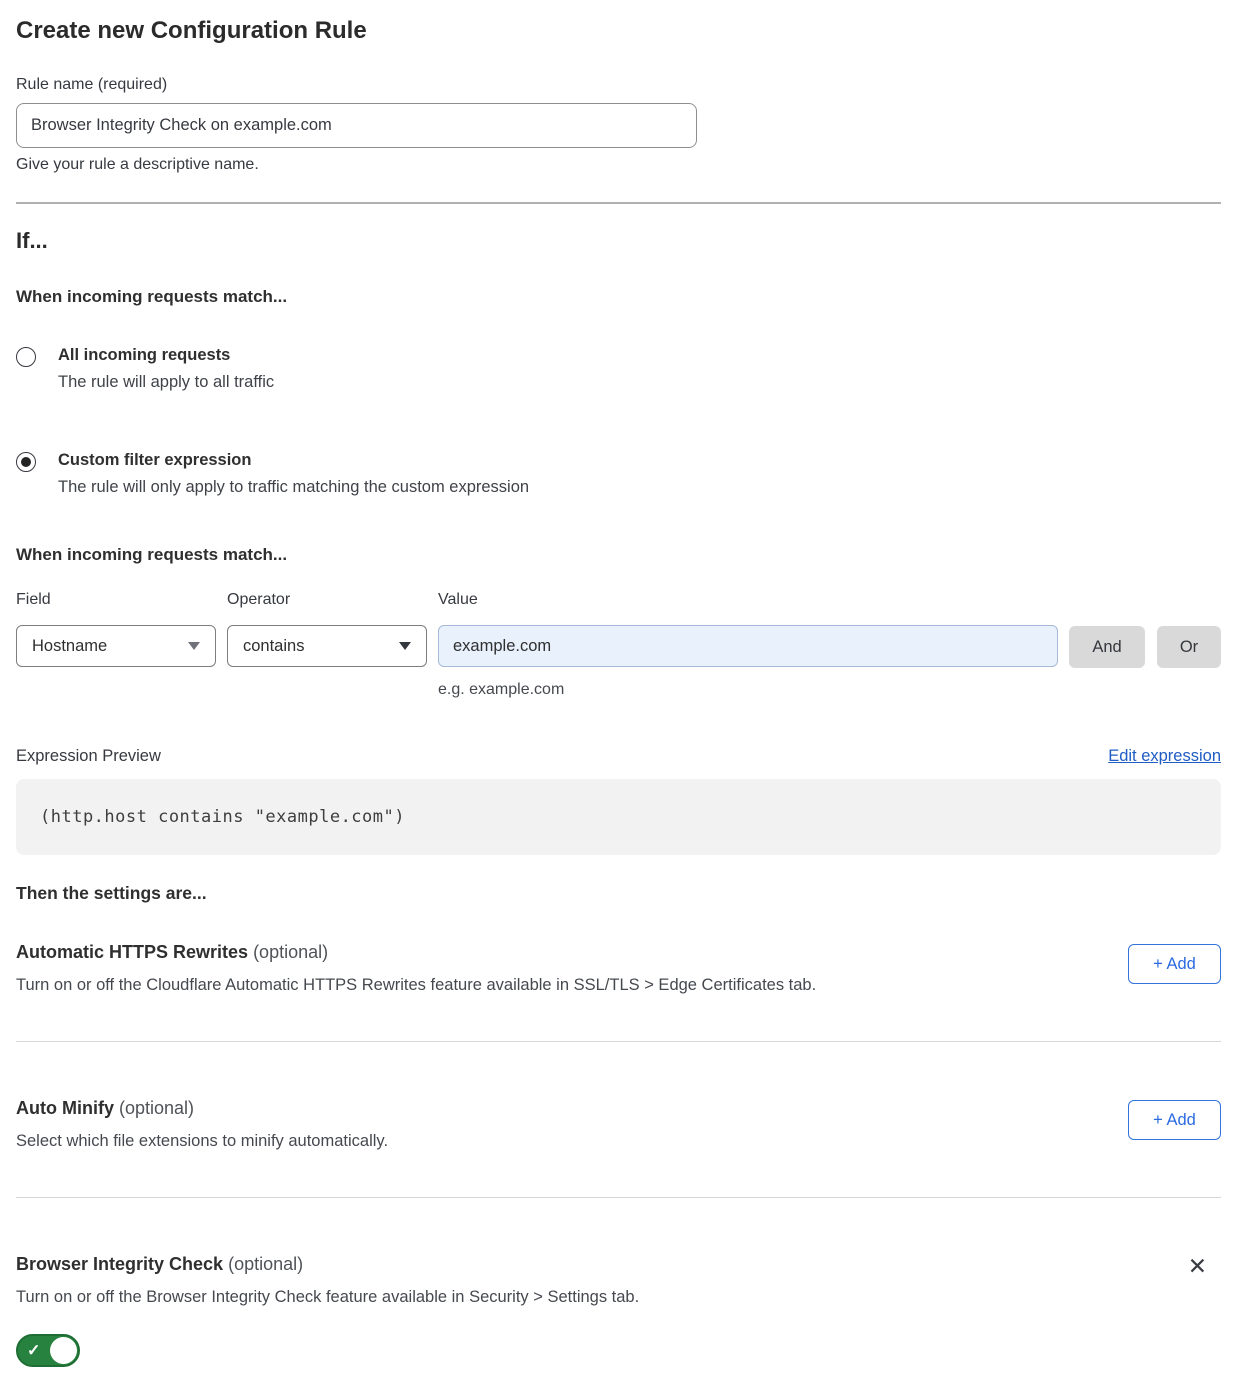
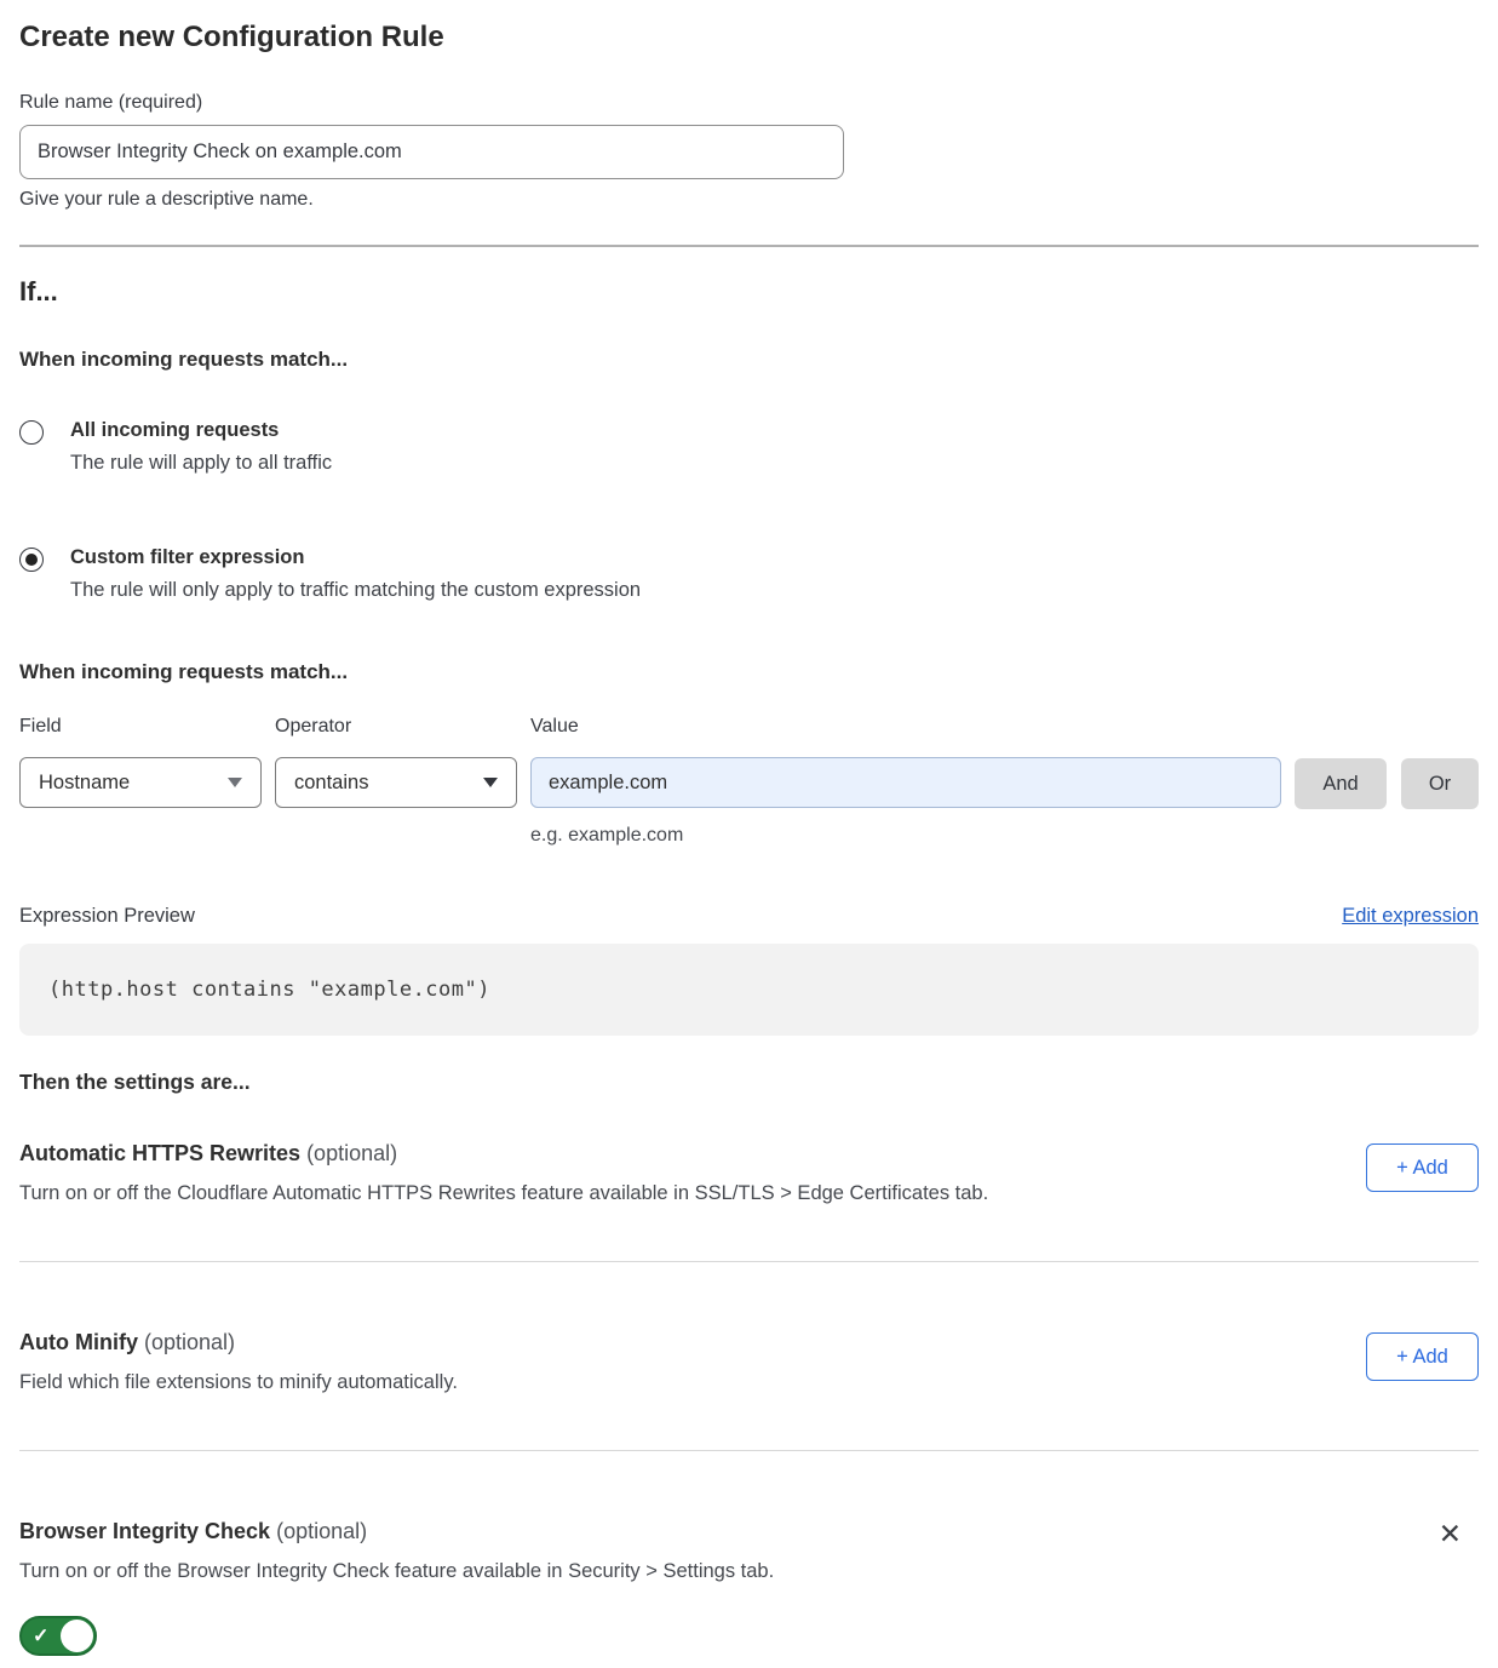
  Create new Configuration Rule
  Rule name (required)
  Browser Integrity Check on example.com
  Give your rule a descriptive name.
  If...
  When incoming requests match...
  All incoming requests
  The rule will apply to all traffic
  Custom filter expression
  The rule will only apply to traffic matching the custom expression
  When incoming requests match...
  Field
  Hostname
  Operator
  contains
  Value
  example.com
  e.g. example.com
  And
  Or
  Expression Preview
  Edit expression
  (http.host contains "example.com")
  Then the settings are...
  Automatic HTTPS Rewrites (optional)
  Turn on or off the Cloudflare Automatic HTTPS Rewrites feature available in SSL/TLS > Edge Certificates tab.
  + Add
  Auto Minify (optional)
- Select which file extensions to minify automatically.
+ Field which file extensions to minify automatically.
  + Add
  Browser Integrity Check (optional)
  Turn on or off the Browser Integrity Check feature available in Security > Settings tab.
  ✕
  ✓
